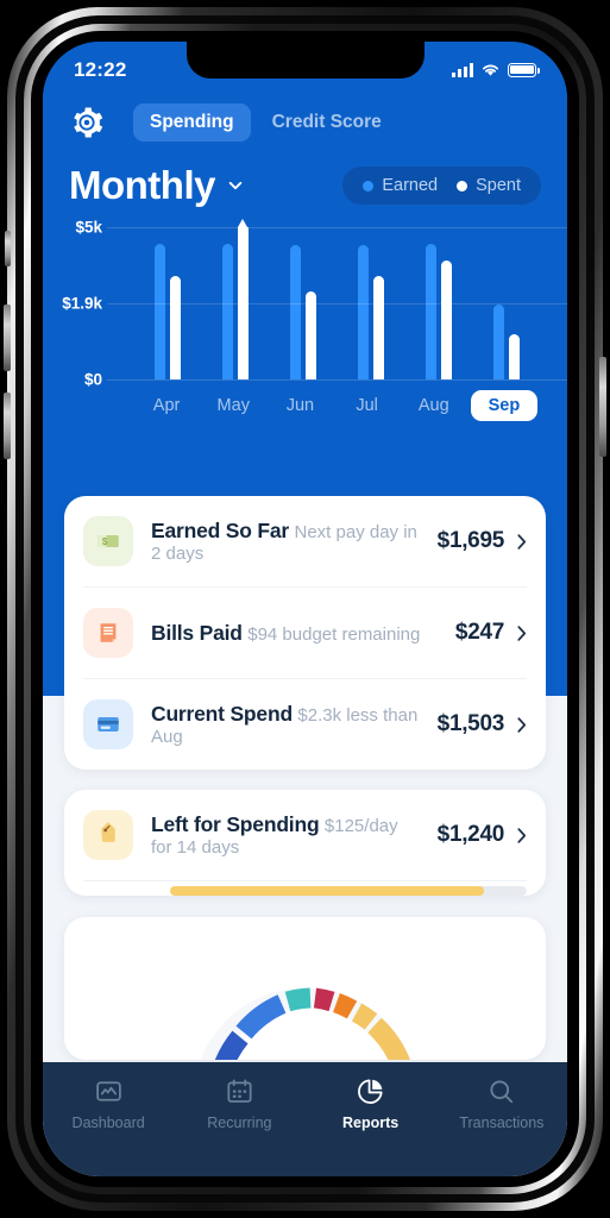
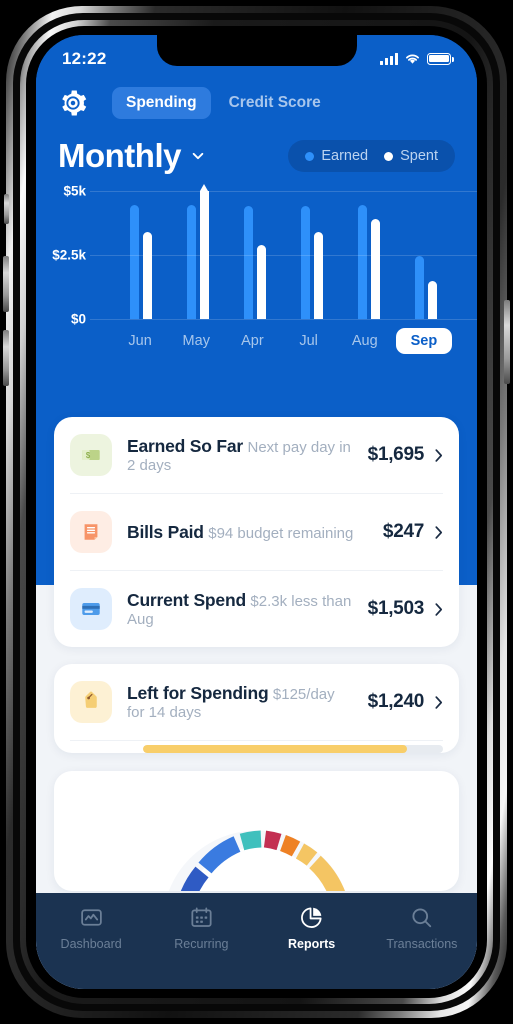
  12:22
  Spending
  Credit Score
  Monthly
  Earned
  Spent
- Apr
+ Jun
  May
- Jun
+ Apr
  Jul
  Aug
  Sep
  $5k
- $1.9k
+ $2.5k
  $0
  $
  Earned So Far Next pay day in 2 days
  $1,695
  Bills Paid $94 budget remaining
  $247
  Current Spend $2.3k less than Aug
  $1,503
  Left for Spending $125/day for 14 days
  $1,240
  Dashboard
  Recurring
  Reports
  Transactions
